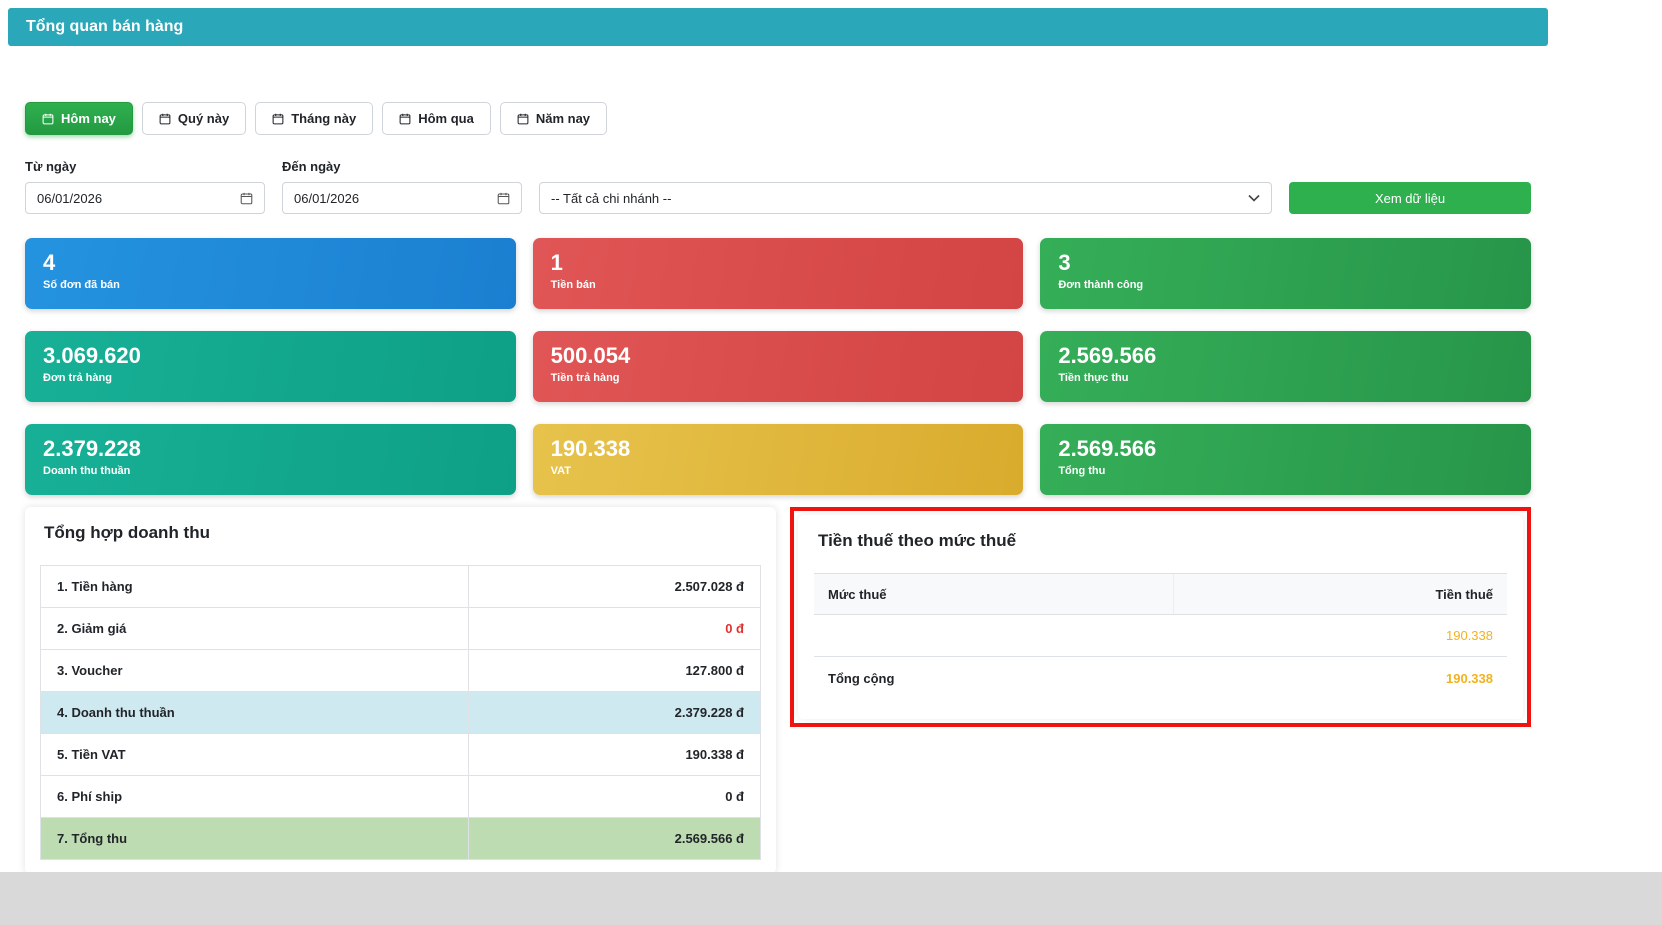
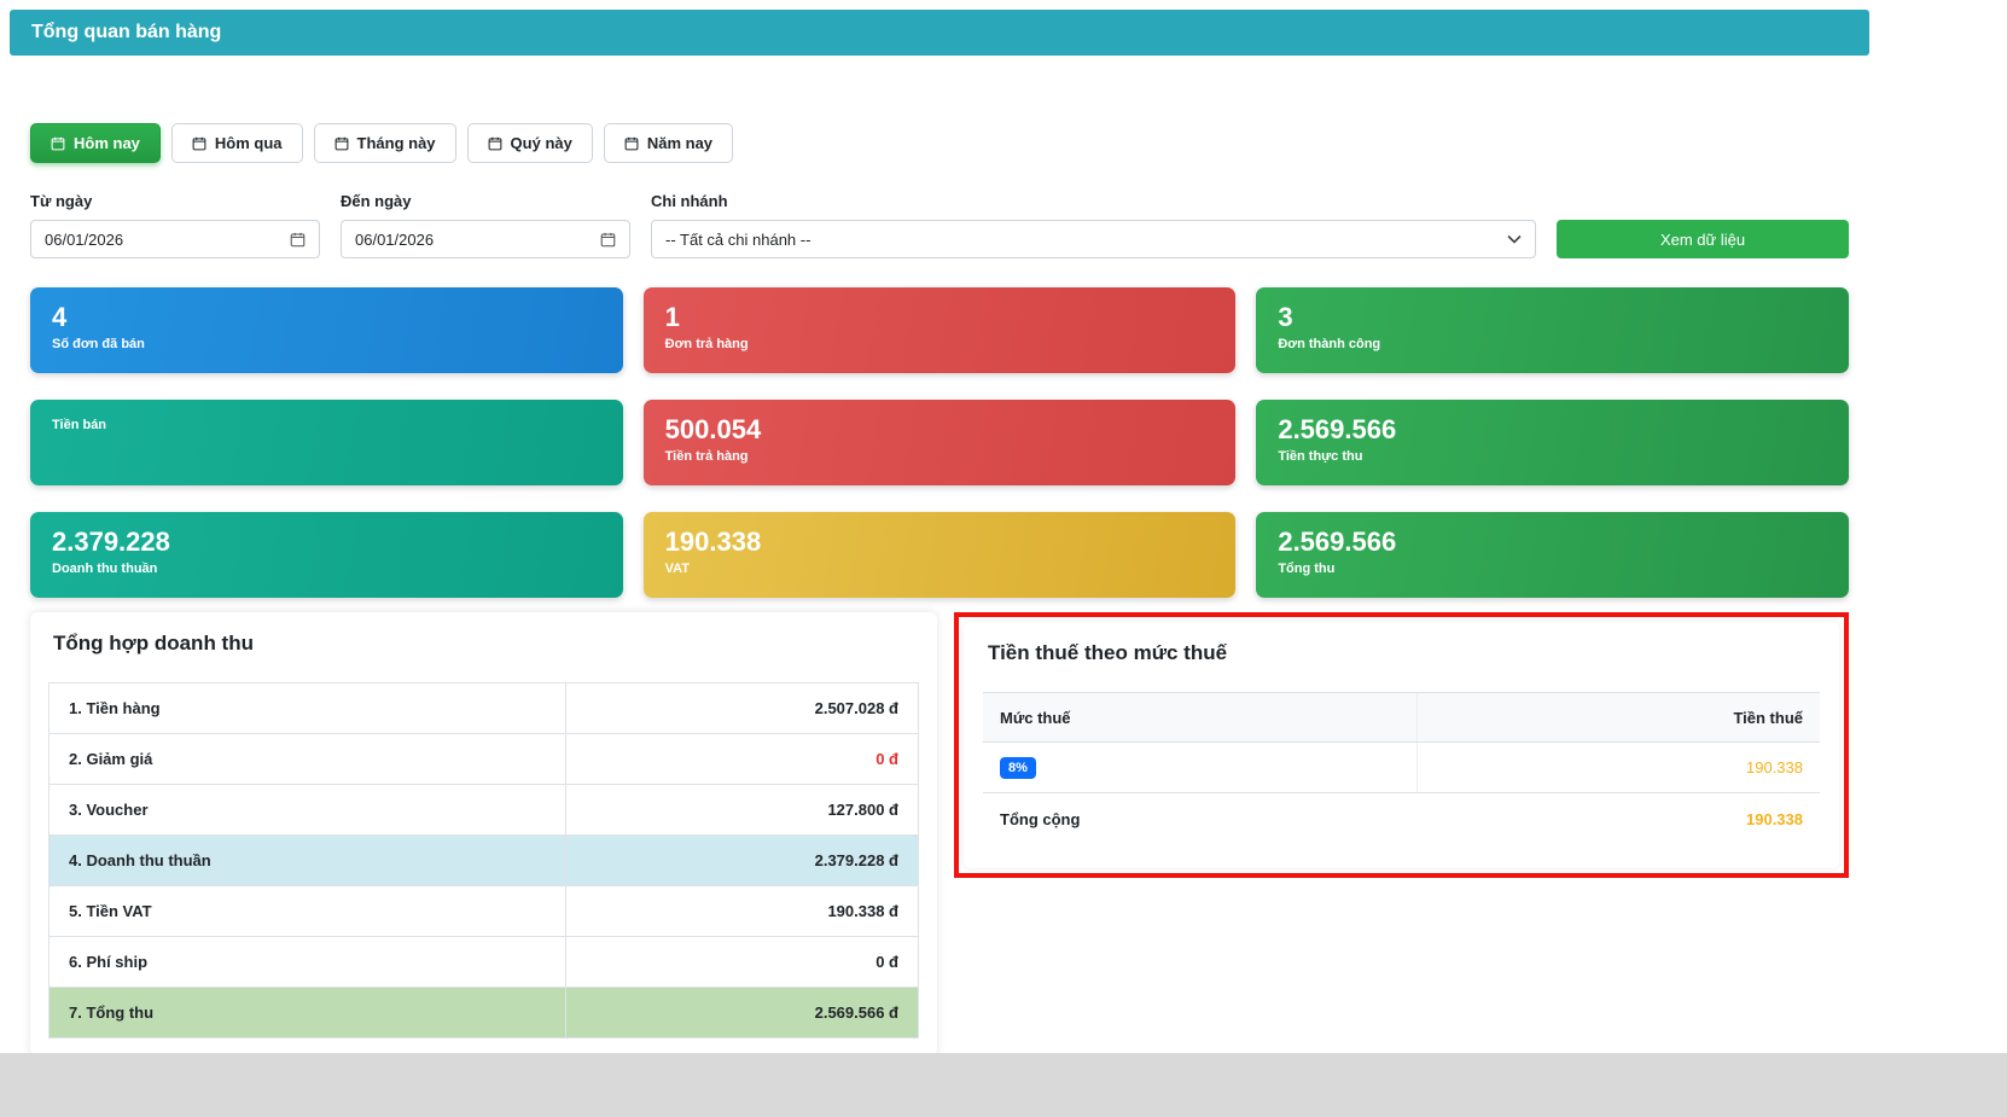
  Tổng quan bán hàng
  Hôm nay
- Quý này
+ Hôm qua
  Tháng này
- Hôm qua
+ Quý này
  Năm nay
  Từ ngày
  Đến ngày
+ Chi nhánh
  06/01/2026
  06/01/2026
  -- Tất cả chi nhánh --
  Xem dữ liệu
  4
  Số đơn đã bán
  1
- Tiền bán
+ Đơn trả hàng
  3
  Đơn thành công
- 3.069.620
- Đơn trả hàng
+ Tiền bán
  500.054
  Tiền trả hàng
  2.569.566
  Tiền thực thu
  2.379.228
  Doanh thu thuần
  190.338
  VAT
  2.569.566
  Tổng thu
  Tổng hợp doanh thu
  1. Tiền hàng	2.507.028 đ
  2. Giảm giá	0 đ
  3. Voucher	127.800 đ
  4. Doanh thu thuần	2.379.228 đ
  5. Tiền VAT	190.338 đ
  6. Phí ship	0 đ
  7. Tổng thu	2.569.566 đ
  Tiền thuế theo mức thuế
  Mức thuế
  Tiền thuế
+ 8%
  190.338
  Tổng cộng
  190.338
